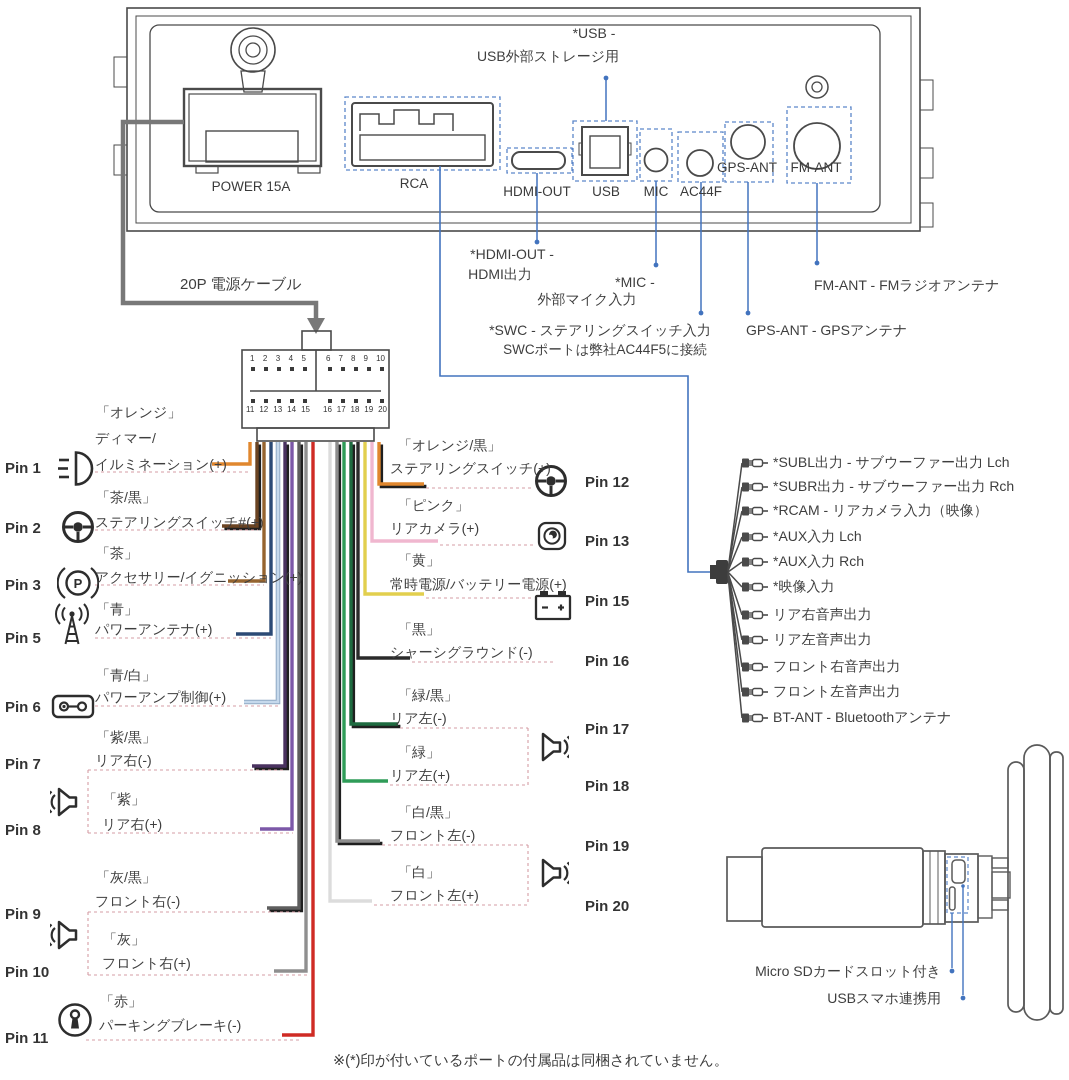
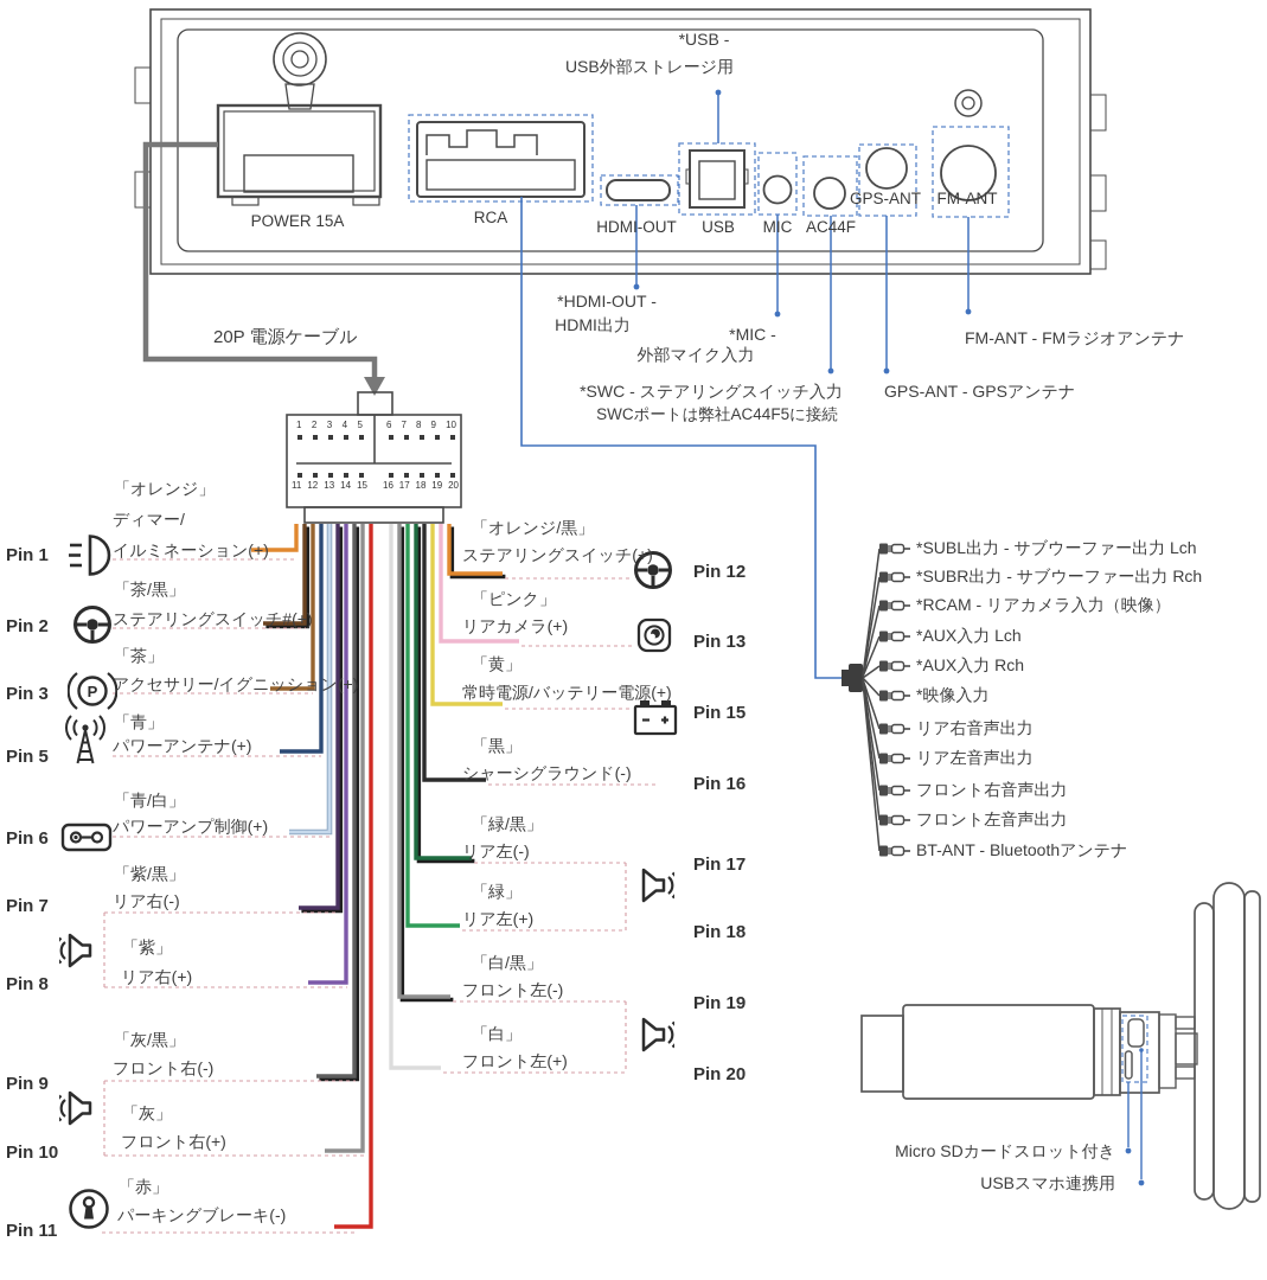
  P
  *USB -
  USB外部ストレージ用
  *HDMI-OUT -
  HDMI出力
  *MIC -
  外部マイク入力
  *SWC - ステアリングスイッチ入力
  SWCポートは弊社AC44F5に接続
  GPS-ANT - GPSアンテナ
  FM-ANT - FMラジオアンテナ
  20P 電源ケーブル
  POWER 15A
  RCA
  HDMI-OUT
  USB
  MIC
  AC44F
  GPS-ANT
  FM-ANT
  1
  2
  3
  4
  5
  6
  7
  8
  9
  10
  11
  12
  13
  14
  15
  16
  17
  18
  19
  20
  Pin 1
  「オレンジ」
  ディマー/
  イルミネーション(+)
  Pin 2
  「茶/黒」
  ステアリングスイッチ#(+)
  Pin 3
  「茶」
  アクセサリー/イグニッション(+)
  Pin 5
  「青」
  パワーアンテナ(+)
  Pin 6
  「青/白」
  パワーアンプ制御(+)
  Pin 7
  「紫/黒」
  リア右(-)
  Pin 8
  「紫」
  リア右(+)
  Pin 9
  「灰/黒」
  フロント右(-)
  Pin 10
  「灰」
  フロント右(+)
  Pin 11
  「赤」
  パーキングブレーキ(-)
  「オレンジ/黒」
  ステアリングスイッチ(+)
  Pin 12
  「ピンク」
  リアカメラ(+)
  Pin 13
  「黄」
  常時電源/バッテリー電源(+)
  Pin 15
  「黒」
  シャーシグラウンド(-)
  Pin 16
  「緑/黒」
  リア左(-)
  Pin 17
  「緑」
  リア左(+)
  Pin 18
  「白/黒」
  フロント左(-)
  Pin 19
  「白」
  フロント左(+)
  Pin 20
  *SUBL出力 - サブウーファー出力 Lch
  *SUBR出力 - サブウーファー出力 Rch
  *RCAM - リアカメラ入力（映像）
  *AUX入力 Lch
  *AUX入力 Rch
  *映像入力
  リア右音声出力
  リア左音声出力
  フロント右音声出力
  フロント左音声出力
  BT-ANT - Bluetoothアンテナ
  Micro SDカードスロット付き
  USBスマホ連携用
- ※(*)印が付いているポートの付属品は同梱されていません。
